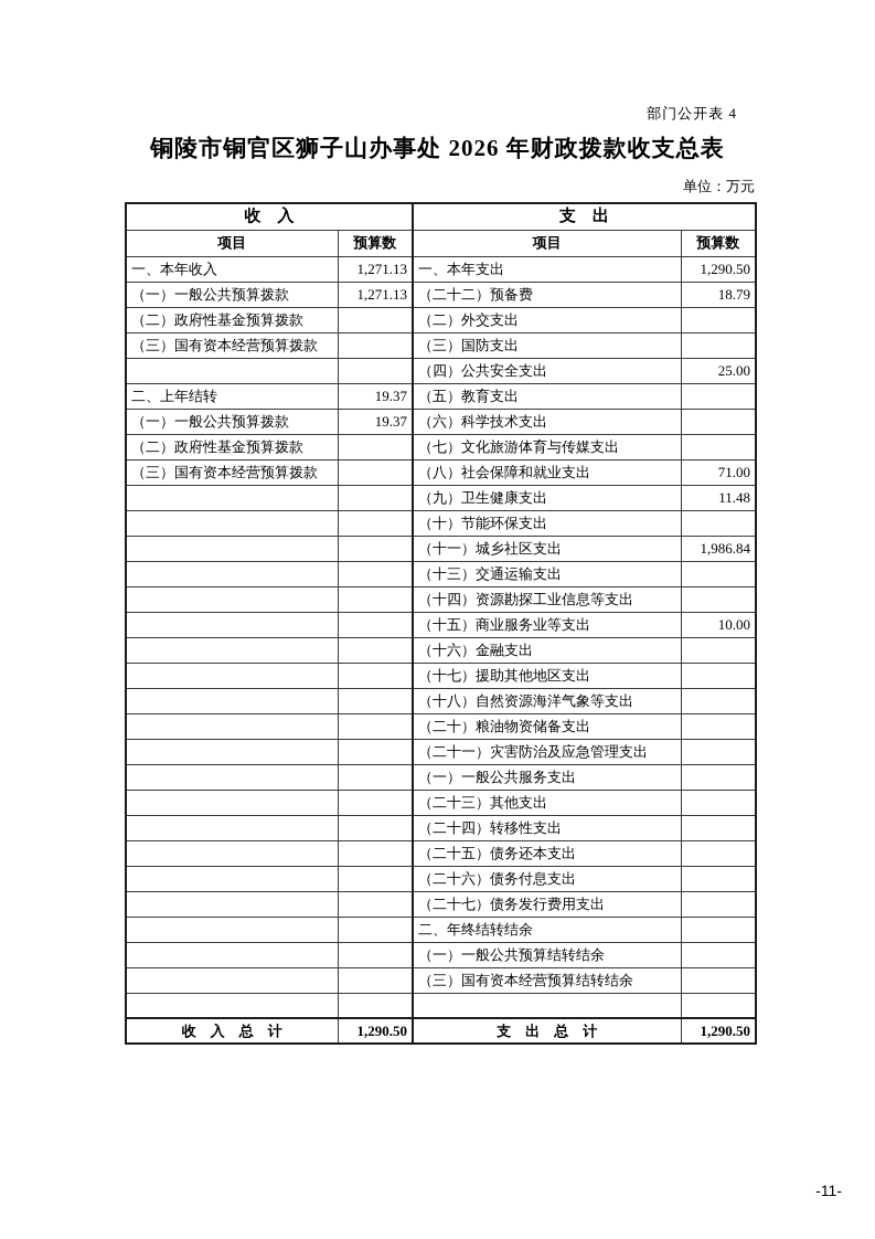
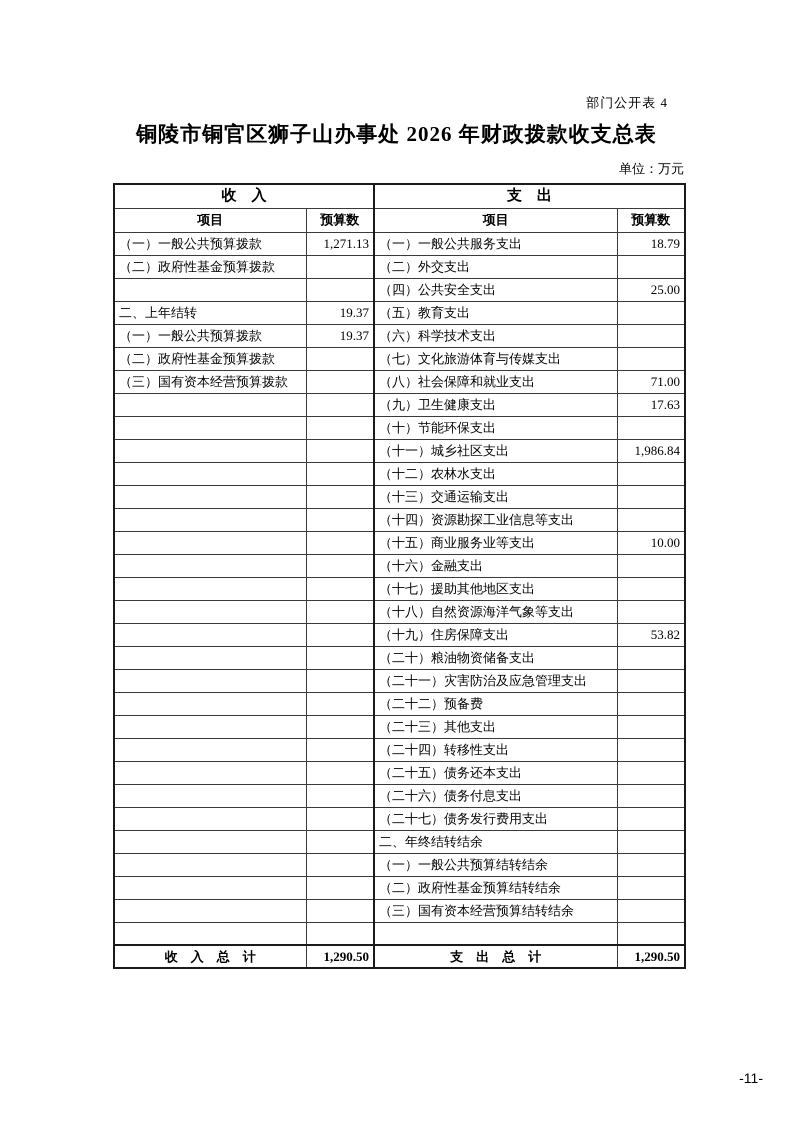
  部门公开表 4
  铜陵市铜官区狮子山办事处 2026 年财政拨款收支总表
  单位：万元
  收 入	支 出
  项目	预算数	项目	预算数
- 一、本年收入	1,271.13	一、本年支出	1,290.50
- （一）一般公共预算拨款	1,271.13	（二十二）预备费	18.79
+ （一）一般公共预算拨款	1,271.13	（一）一般公共服务支出	18.79
  （二）政府性基金预算拨款		（二）外交支出
- （三）国有资本经营预算拨款		（三）国防支出
  		（四）公共安全支出	25.00
  二、上年结转	19.37	（五）教育支出
  （一）一般公共预算拨款	19.37	（六）科学技术支出
  （二）政府性基金预算拨款		（七）文化旅游体育与传媒支出
  （三）国有资本经营预算拨款		（八）社会保障和就业支出	71.00
- 		（九）卫生健康支出	11.48
+ 		（九）卫生健康支出	17.63
  		（十）节能环保支出
  		（十一）城乡社区支出	1,986.84
+ 		（十二）农林水支出
  		（十三）交通运输支出
  		（十四）资源勘探工业信息等支出
  		（十五）商业服务业等支出	10.00
  		（十六）金融支出
  		（十七）援助其他地区支出
  		（十八）自然资源海洋气象等支出
+ 		（十九）住房保障支出	53.82
  		（二十）粮油物资储备支出
  		（二十一）灾害防治及应急管理支出
- 		（一）一般公共服务支出
+ 		（二十二）预备费
  		（二十三）其他支出
  		（二十四）转移性支出
  		（二十五）债务还本支出
  		（二十六）债务付息支出
  		（二十七）债务发行费用支出
  		二、年终结转结余
  		（一）一般公共预算结转结余
+ 		（二）政府性基金预算结转结余
  		（三）国有资本经营预算结转结余
  收 入 总 计	1,290.50	支 出 总 计	1,290.50
  -11-
